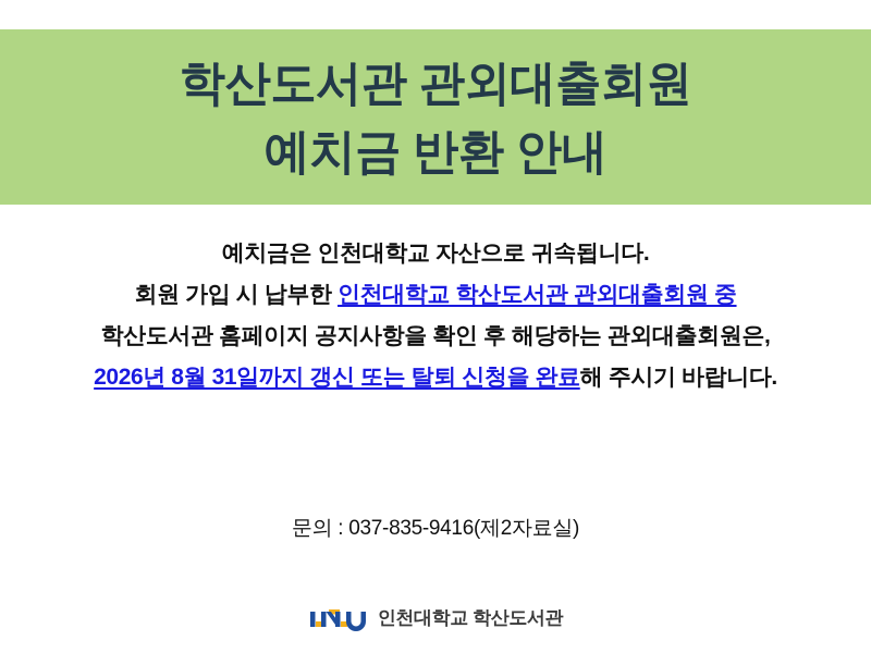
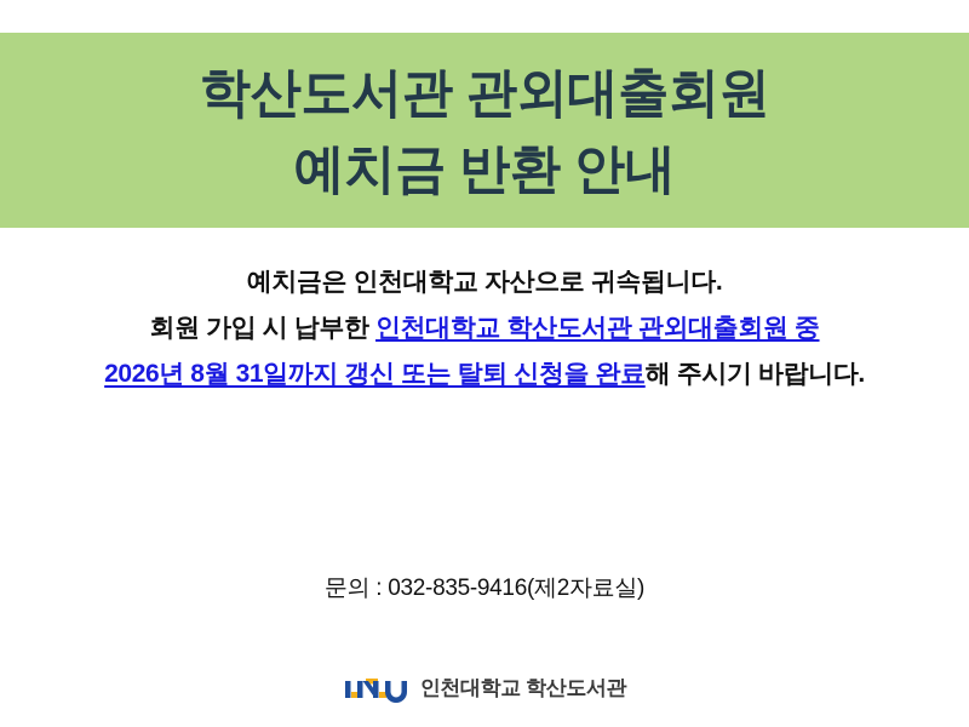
  학산도서관 관외대출회원
  예치금 반환 안내
  예치금은 인천대학교 자산으로 귀속됩니다.
  회원 가입 시 납부한 인천대학교 학산도서관 관외대출회원 중
- 학산도서관 홈페이지 공지사항을 확인 후 해당하는 관외대출회원은,
  2026년 8월 31일까지 갱신 또는 탈퇴 신청을 완료해 주시기 바랍니다.
- 문의 : 037-835-9416(제2자료실)
+ 문의 : 032-835-9416(제2자료실)
  인천대학교 학산도서관
